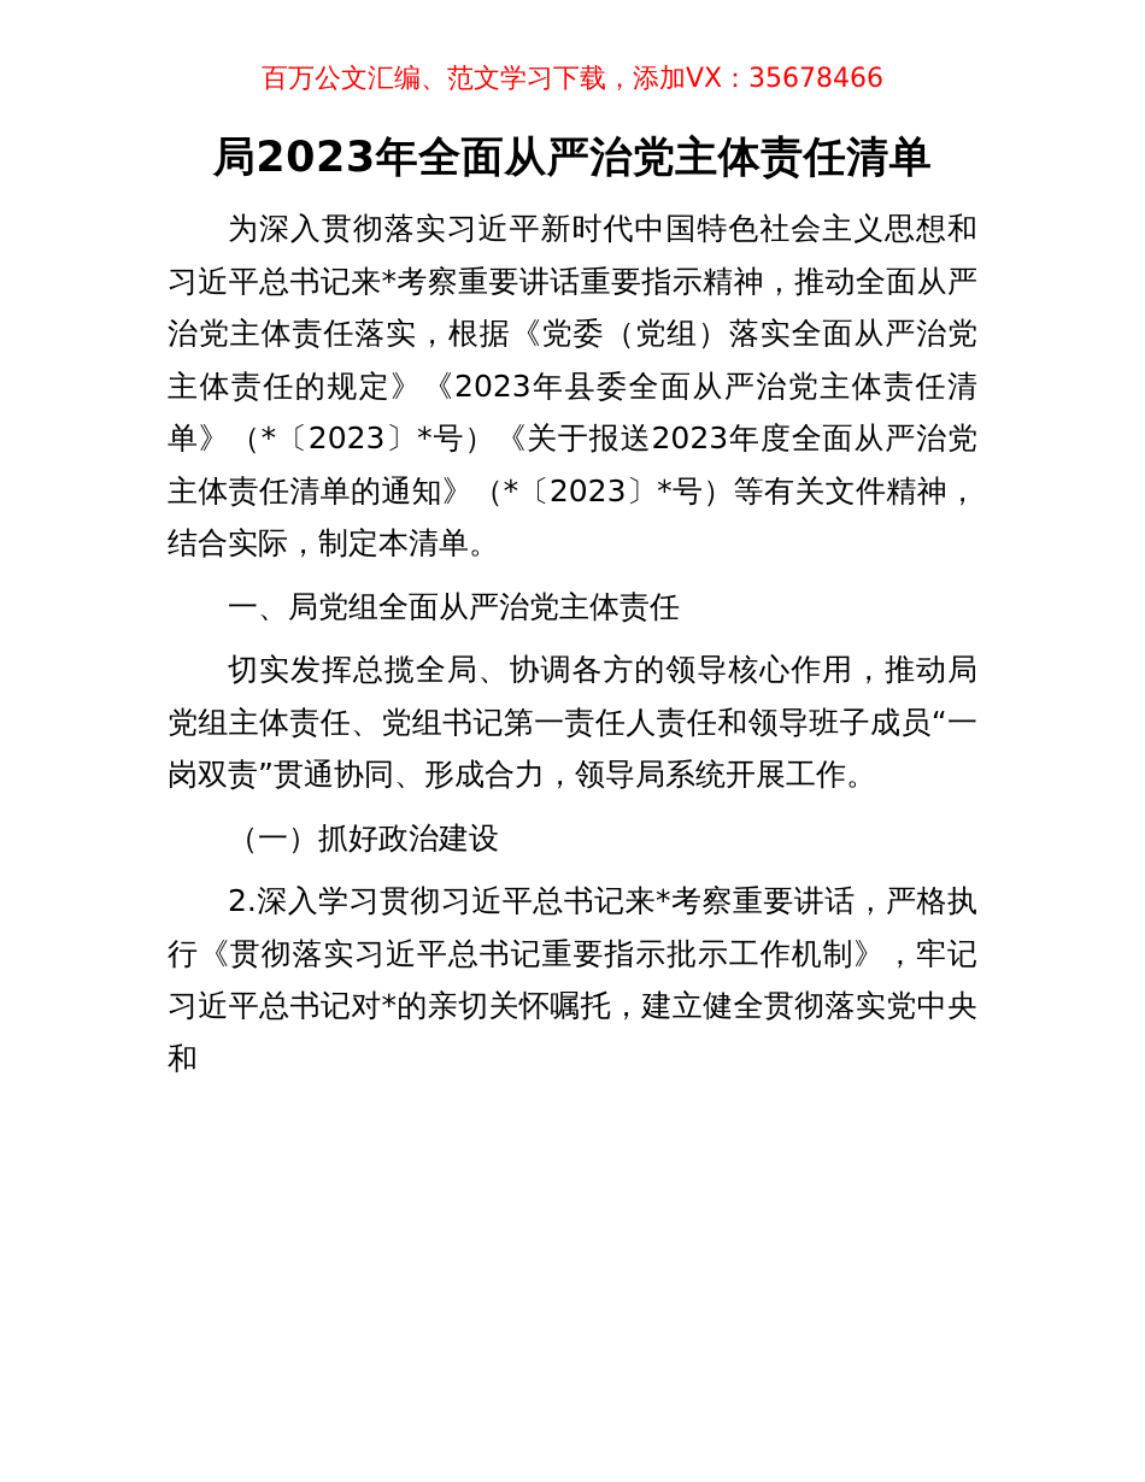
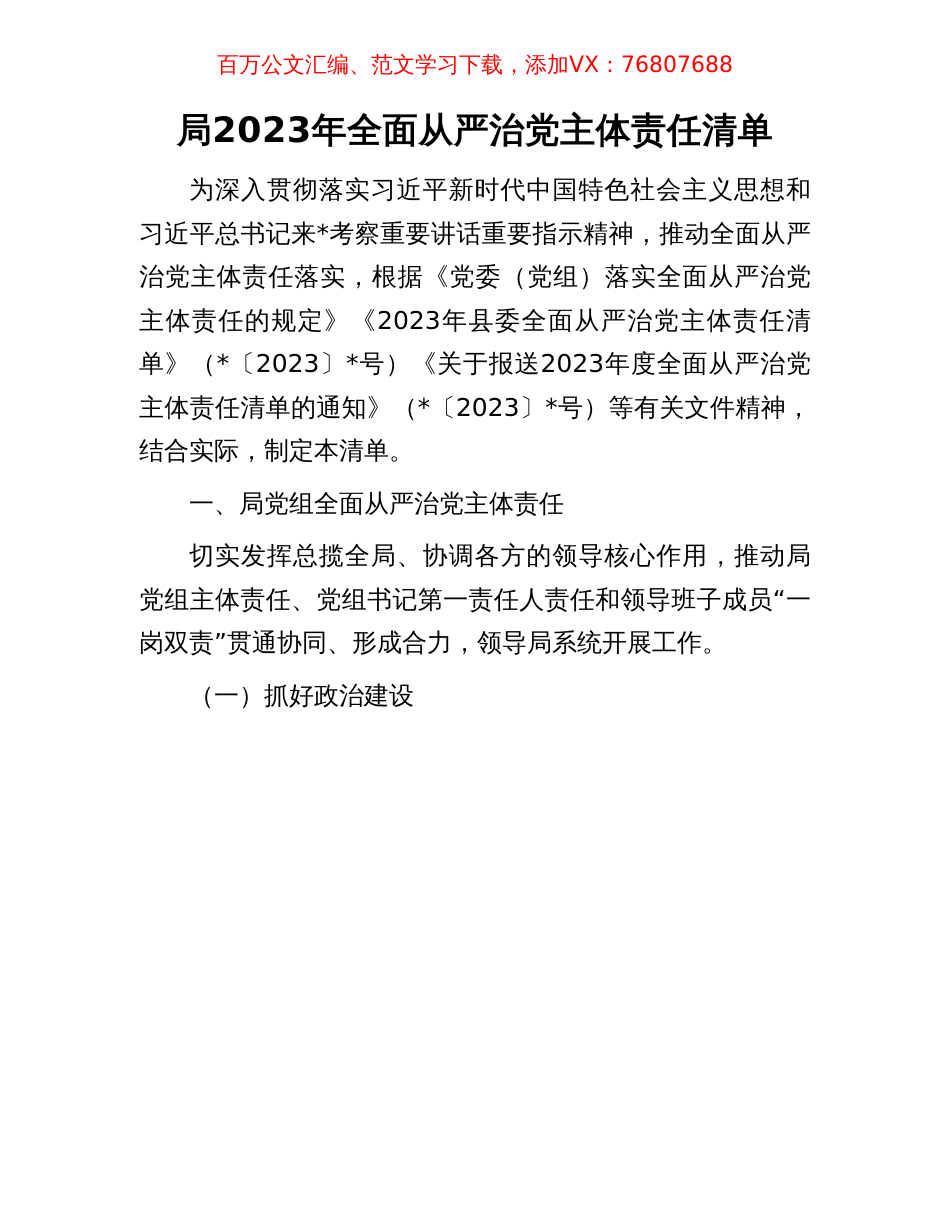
- 百万公文汇编、范文学习下载，添加VX：35678466
+ 百万公文汇编、范文学习下载，添加VX：76807688
  局2023年全面从严治党主体责任清单
  为深入贯彻落实习近平新时代中国特色社会主义思想和习近平总书记来*考察重要讲话重要指示精神，推动全面从严治党主体责任落实，根据《党委（党组）落实全面从严治党主体责任的规定》《2023年县委全面从严治党主体责任清单》（*〔2023〕*号）《关于报送2023年度全面从严治党主体责任清单的通知》（*〔2023〕*号）等有关文件精神，结合实际，制定本清单。
  一、局党组全面从严治党主体责任
  切实发挥总揽全局、协调各方的领导核心作用，推动局党组主体责任、党组书记第一责任人责任和领导班子成员“一岗双责”贯通协同、形成合力，领导局系统开展工作。
  （一）抓好政治建设
- 2.深入学习贯彻习近平总书记来*考察重要讲话，严格执行《贯彻落实习近平总书记重要指示批示工作机制》，牢记习近平总书记对*的亲切关怀嘱托，建立健全贯彻落实党中央和
